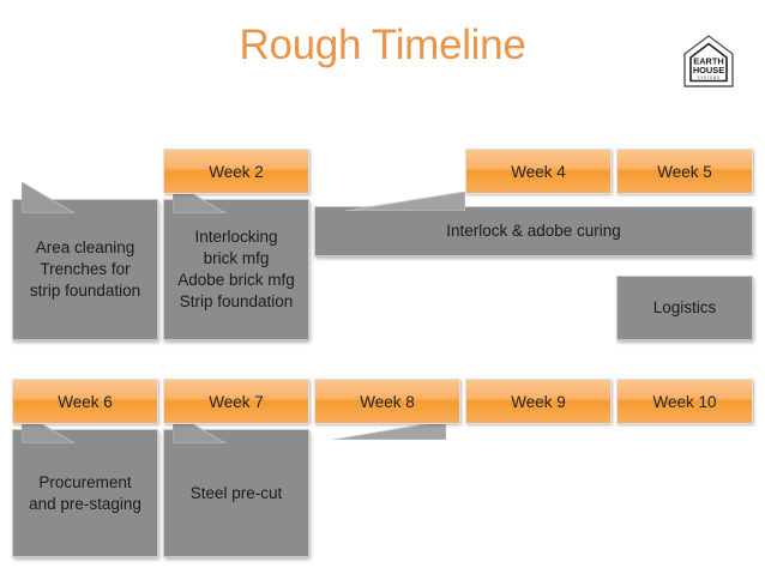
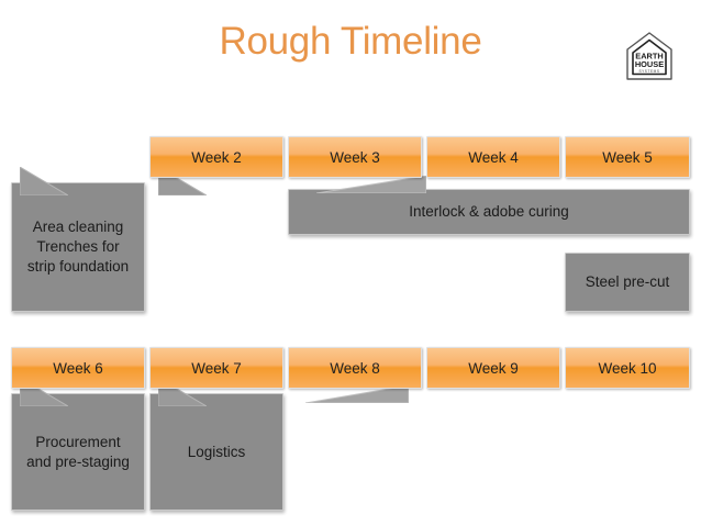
  Rough Timeline
  EARTH
  HOUSE
  Week 2
+ Week 3
  Week 4
  Week 5
  Area cleaning
  Trenches for
  strip foundation
- Interlocking
- brick mfg
- Adobe brick mfg
- Strip foundation
  Interlock & adobe curing
- Logistics
+ Steel pre-cut
  Week 6
  Week 7
  Week 8
  Week 9
  Week 10
  Procurement
  and pre-staging
- Steel pre-cut
+ Logistics
